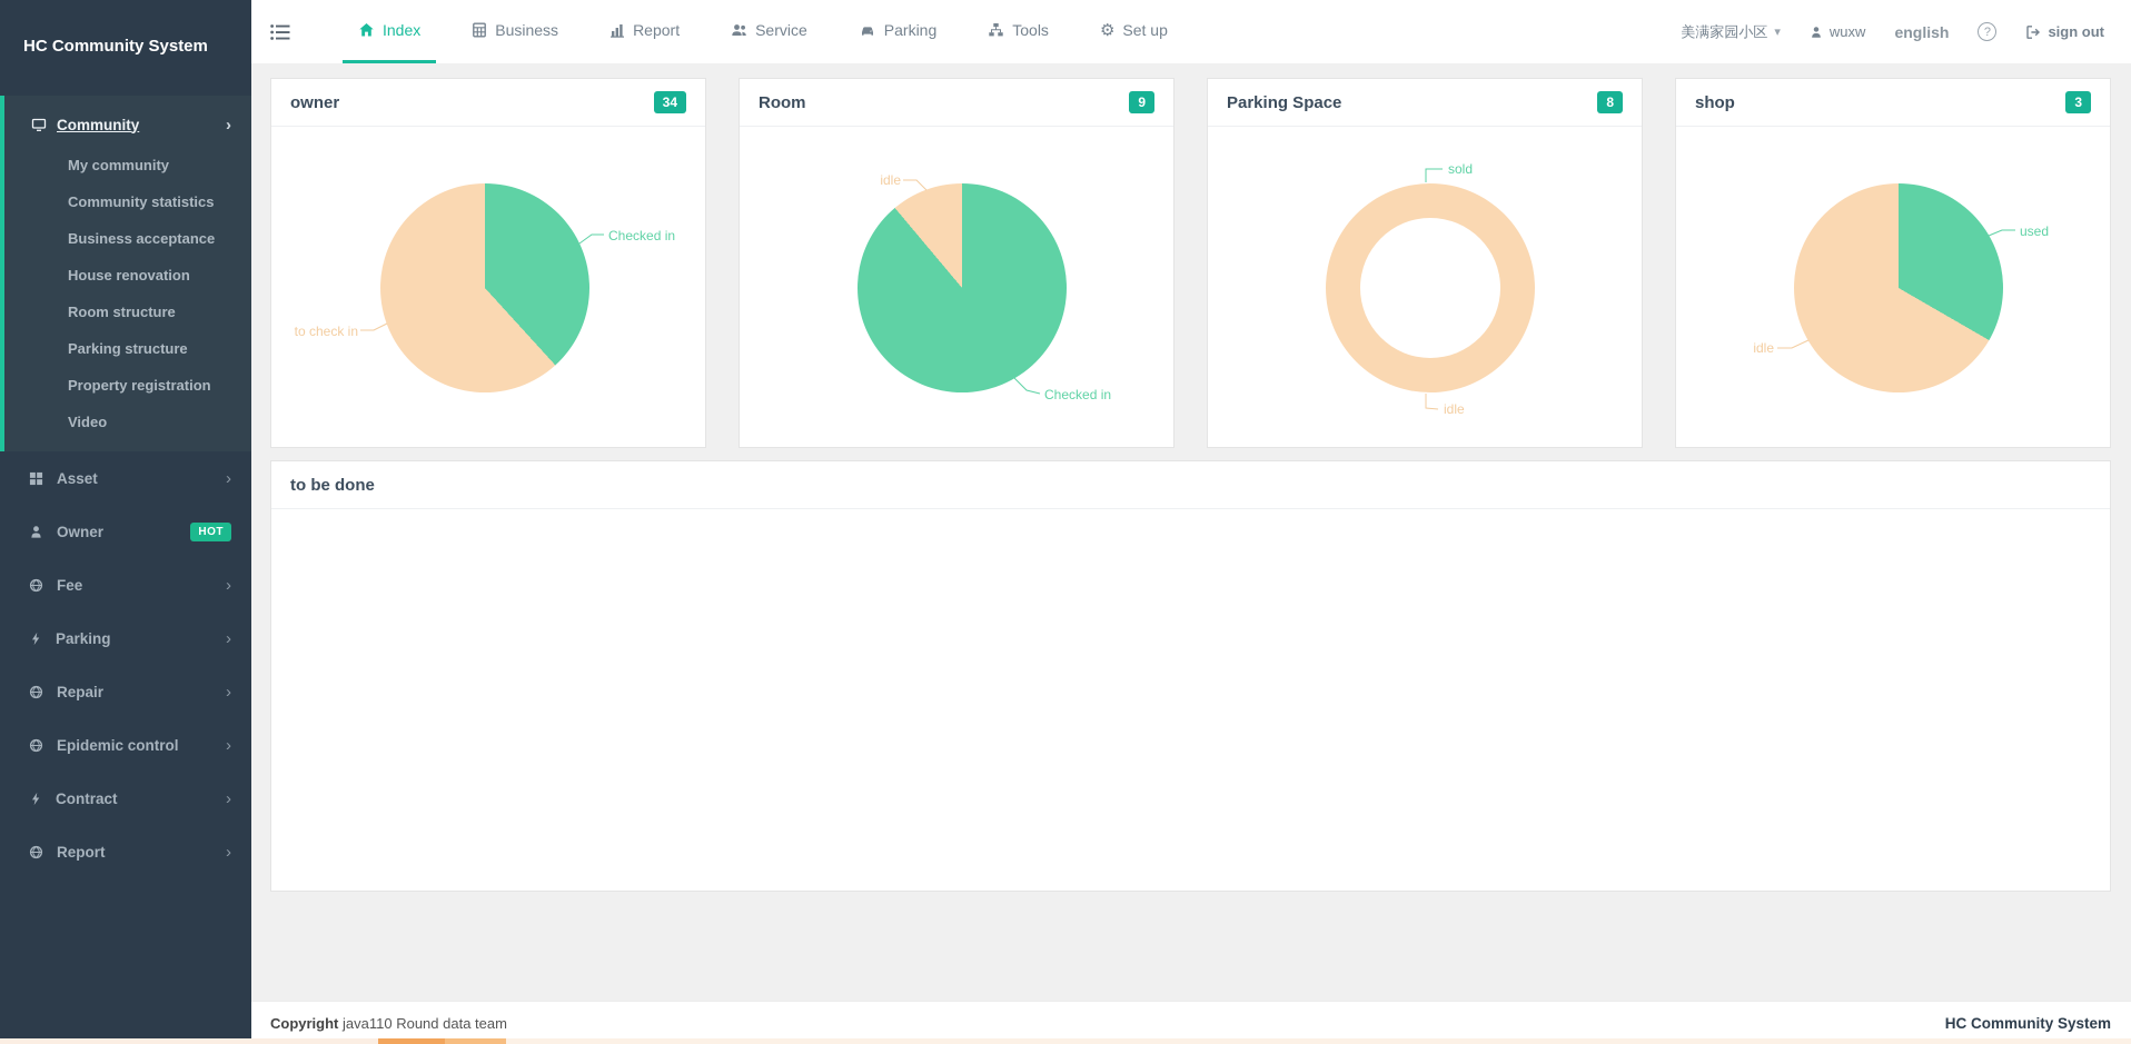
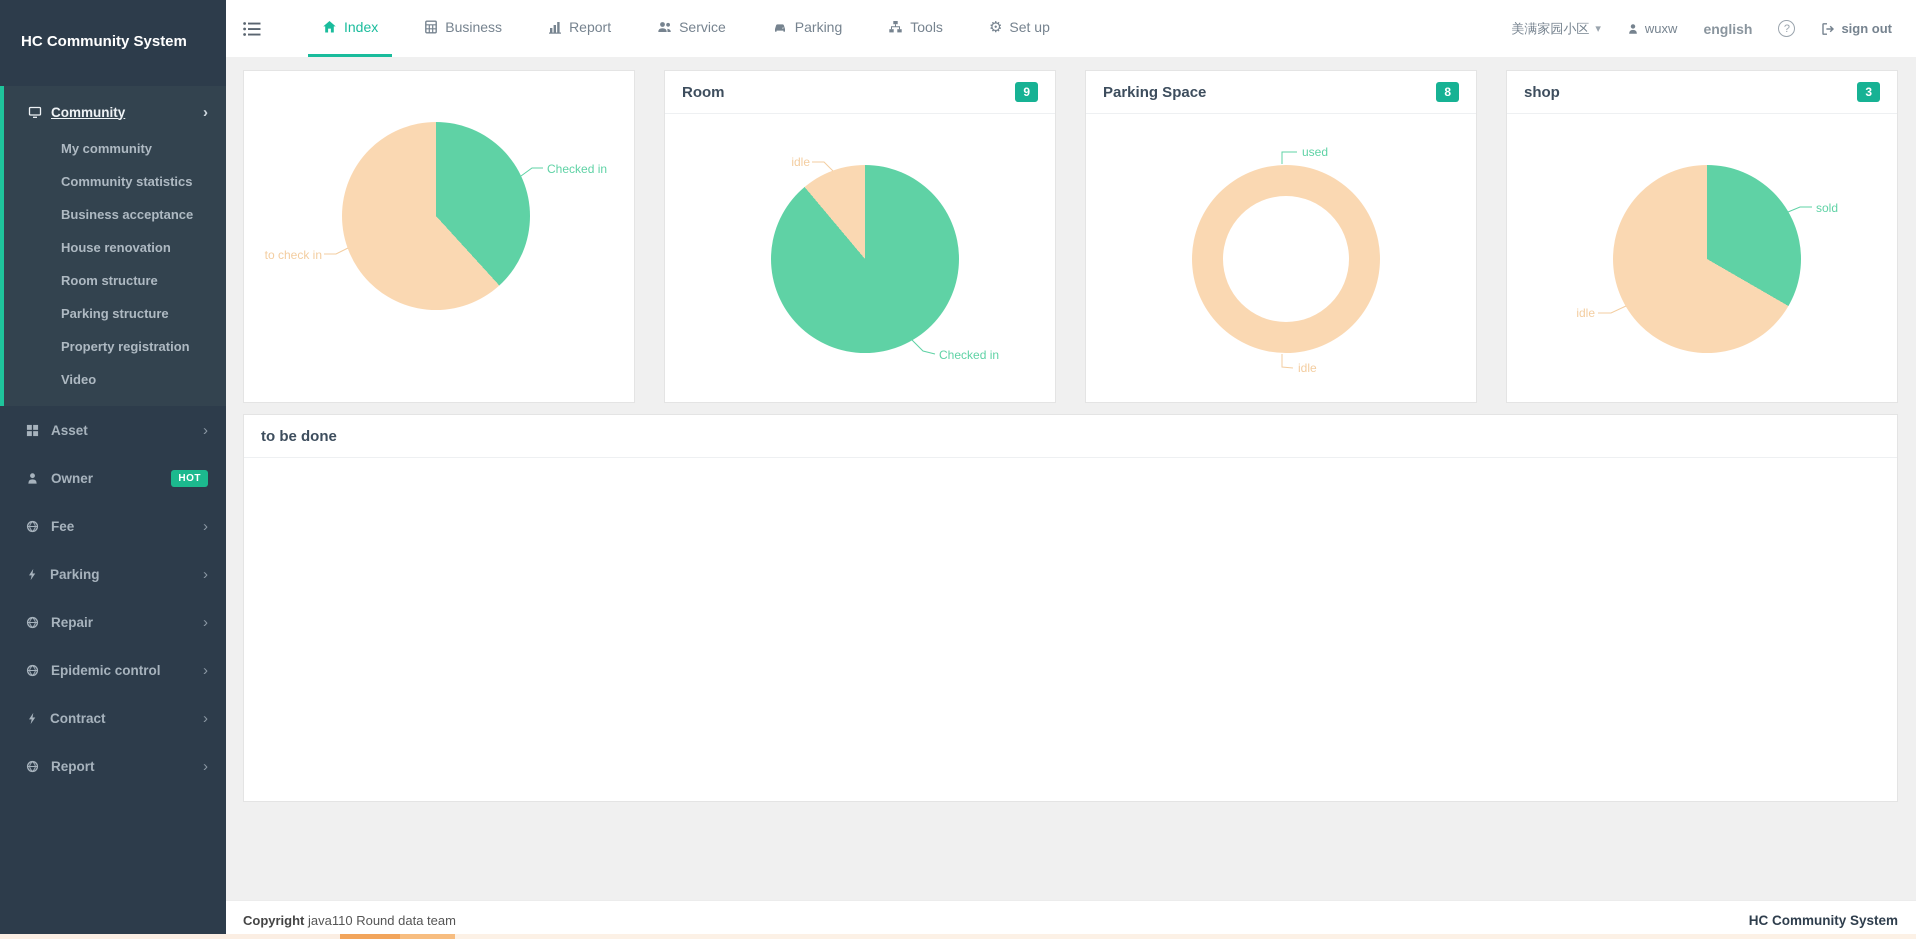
  HC Community System
  Community
  ›
  My community
  Community statistics
  Business acceptance
  House renovation
  Room structure
  Parking structure
  Property registration
  Video
  Asset
  ›
  Owner
  HOT
  Fee
  ›
  Parking
  ›
  Repair
  ›
  Epidemic control
  ›
  Contract
  ›
  Report
  ›
  Index
  Business
  Report
  Service
  Parking
  Tools
  ⚙
  Set up
  美满家园小区
  ▾
  wuxw
  english
  ?
  sign out
- owner
- 34
  Checked in
  to check in
  Room
  9
  idle
  Checked in
  Parking Space
  8
- sold
+ used
  idle
  shop
  3
- used
+ sold
  idle
  to be done
  Copyright java110 Round data team
  HC Community System
